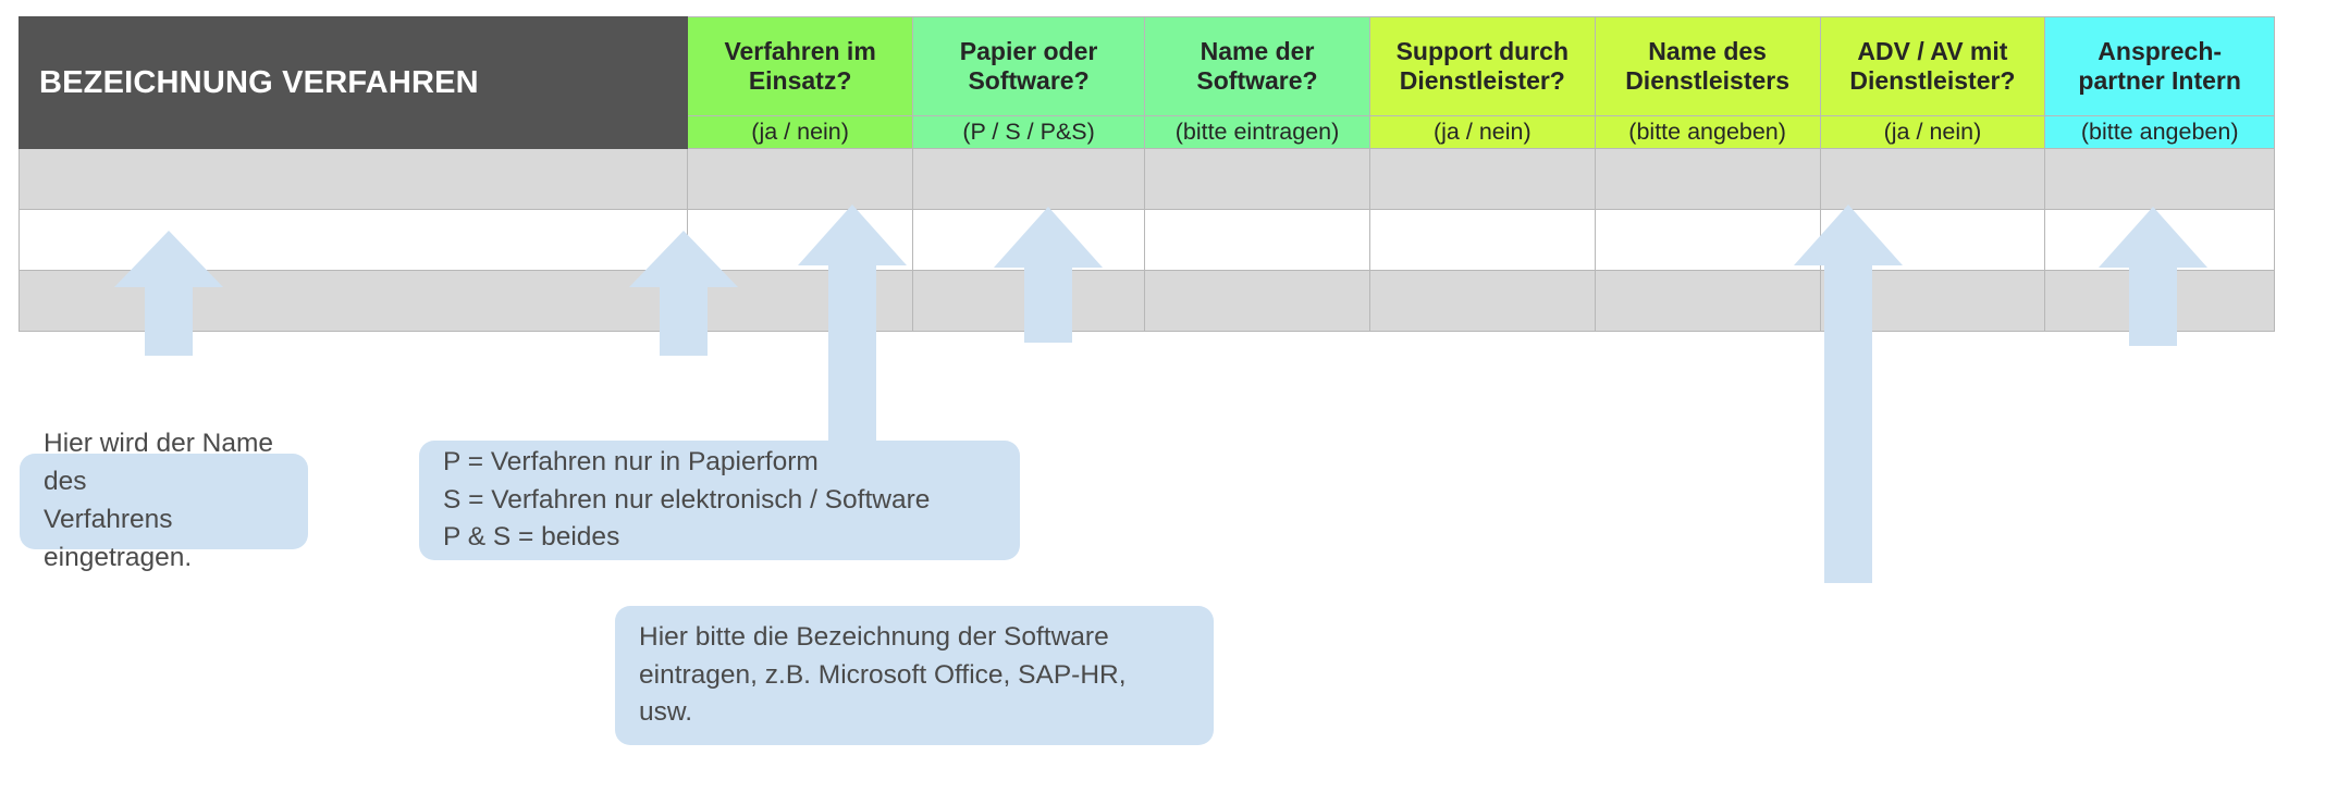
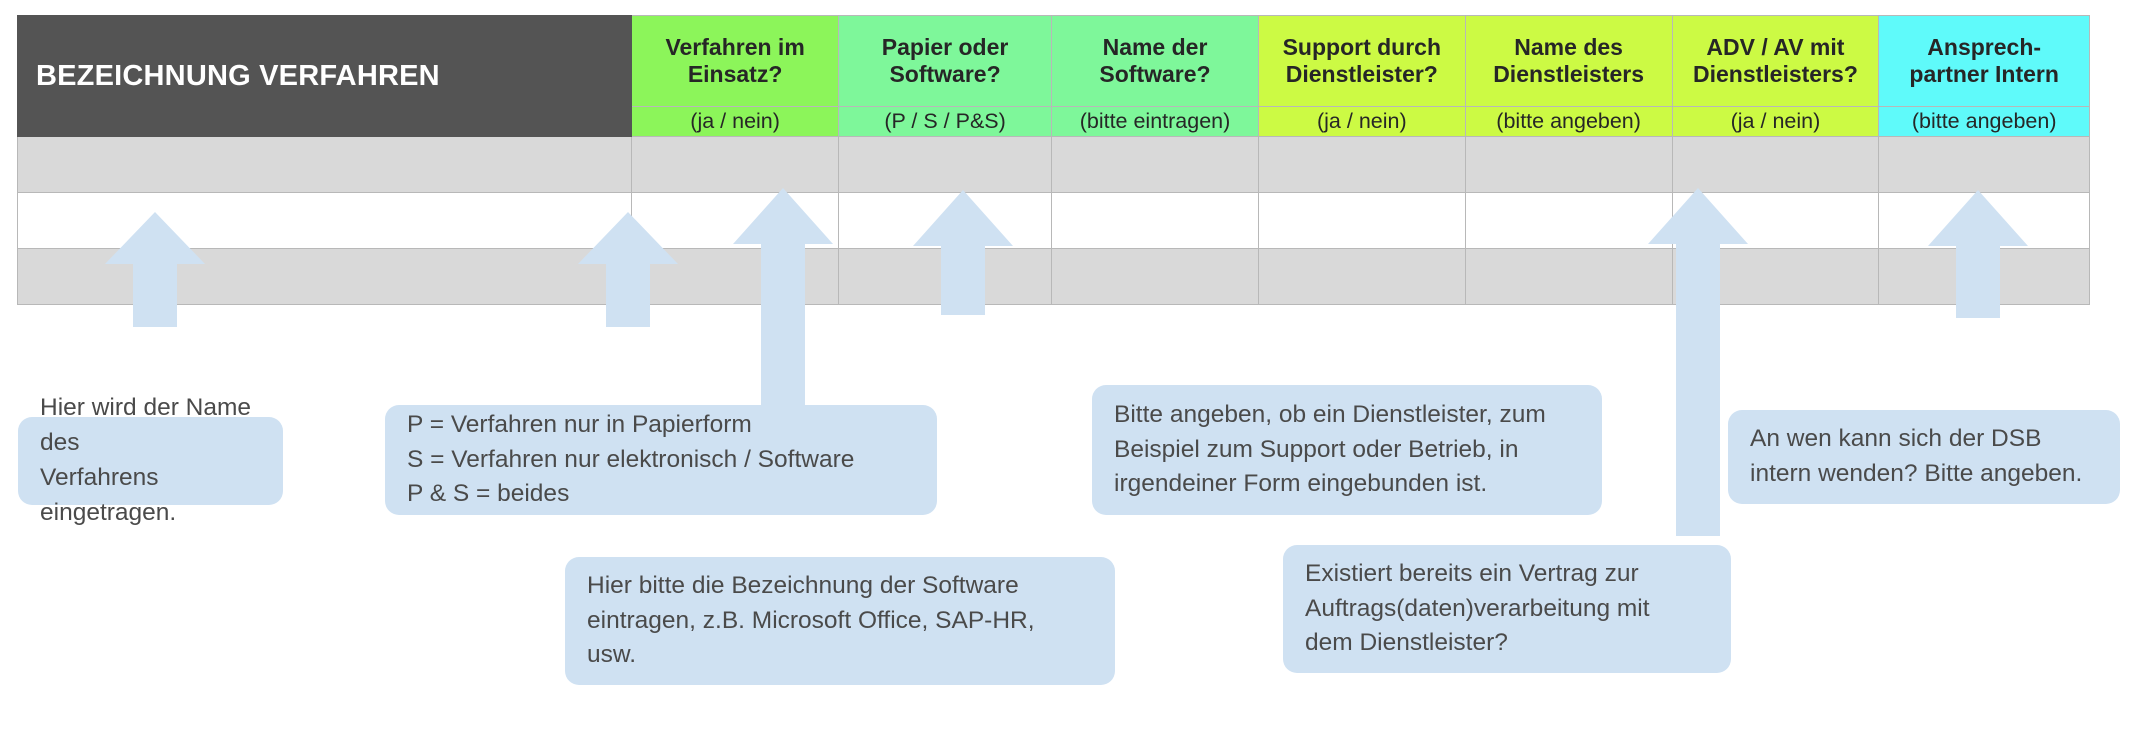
- BEZEICHNUNG VERFAHREN	Verfahren im Einsatz?	Papier oder Software?	Name der Software?	Support durch Dienstleister?	Name des Dienstleisters	ADV / AV mit Dienstleister?	Ansprech- partner Intern
+ BEZEICHNUNG VERFAHREN	Verfahren im Einsatz?	Papier oder Software?	Name der Software?	Support durch Dienstleister?	Name des Dienstleisters	ADV / AV mit Dienstleisters?	Ansprech- partner Intern
  (ja / nein)	(P / S / P&S)	(bitte eintragen)	(ja / nein)	(bitte angeben)	(ja / nein)	(bitte angeben)
  Hier wird der Name des
  Verfahrens eingetragen.
  P = Verfahren nur in Papierform
  S = Verfahren nur elektronisch / Software
  P & S = beides
  Hier bitte die Bezeichnung der Software
  eintragen, z.B. Microsoft Office, SAP-HR,
  usw.
+ Bitte angeben, ob ein Dienstleister, zum
+ Beispiel zum Support oder Betrieb, in
+ irgendeiner Form eingebunden ist.
+ Existiert bereits ein Vertrag zur
+ Auftrags(daten)verarbeitung mit
+ dem Dienstleister?
+ An wen kann sich der DSB
+ intern wenden? Bitte angeben.
